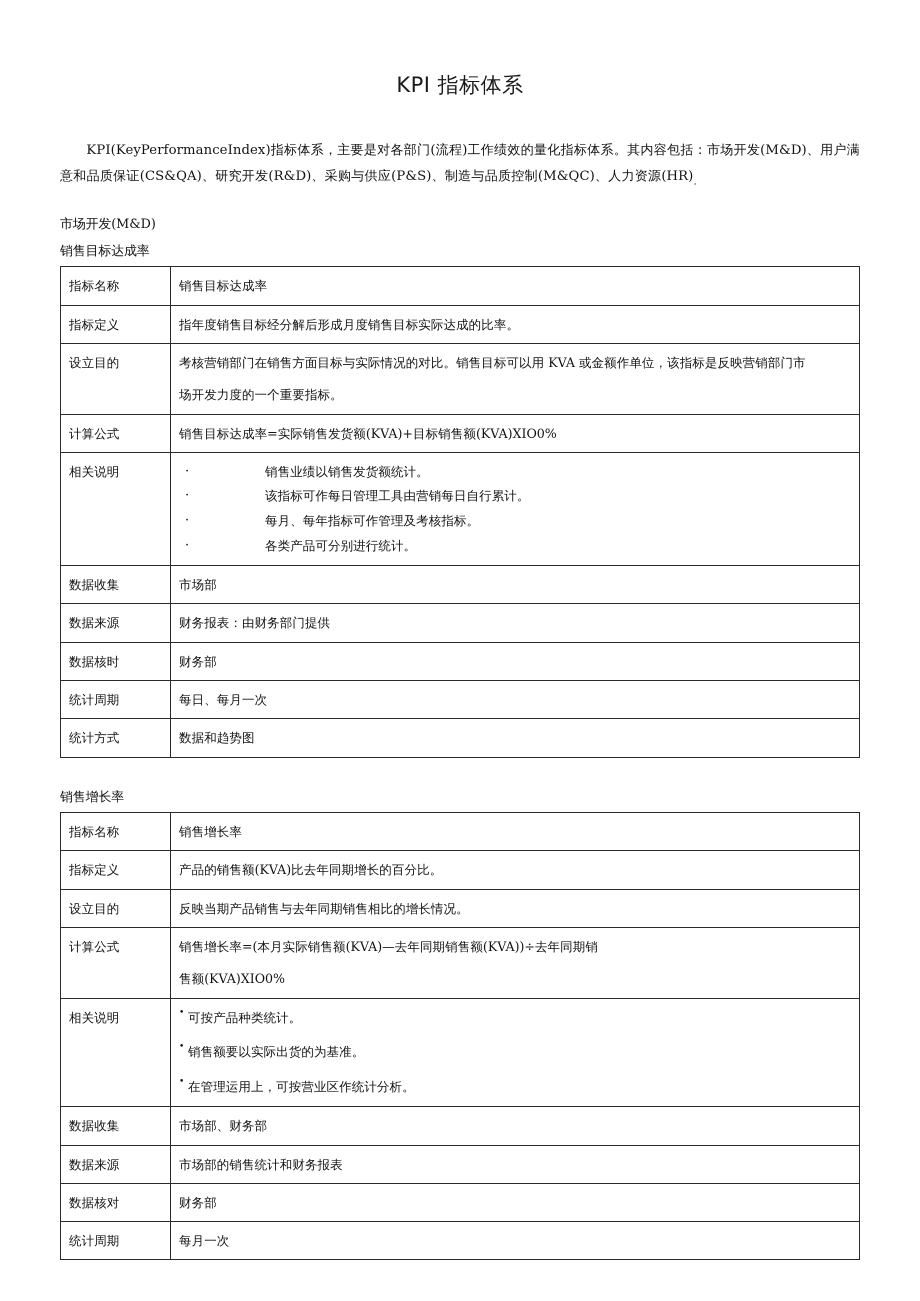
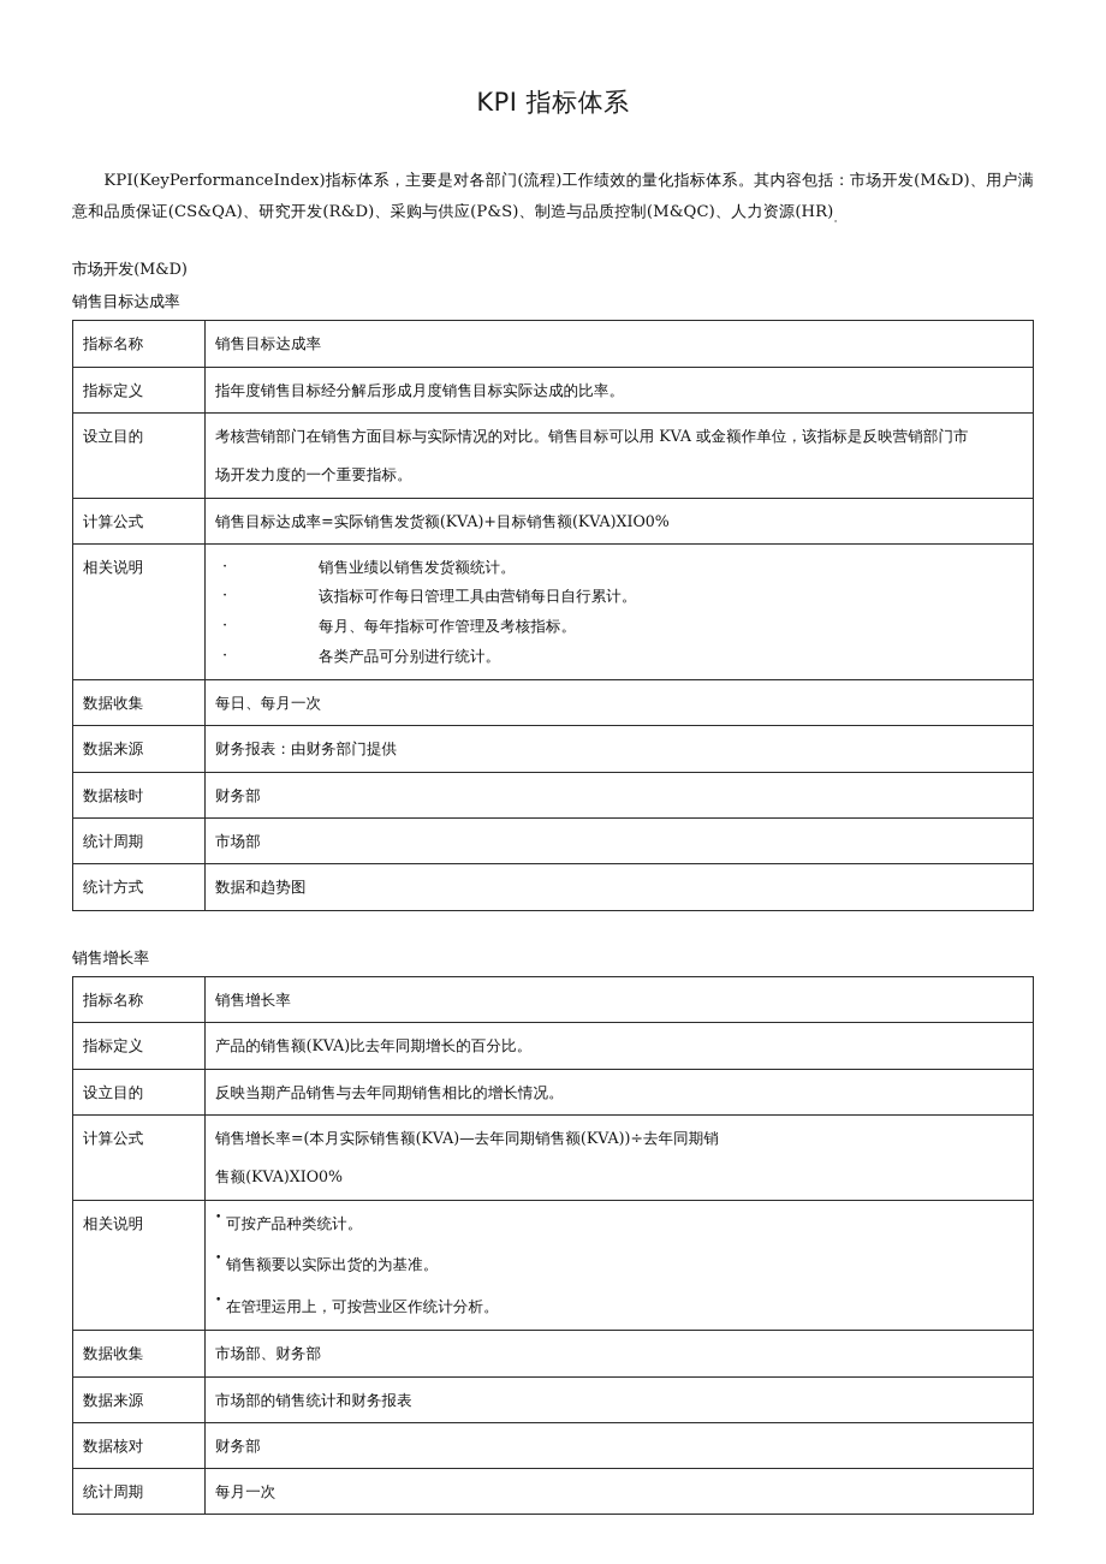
  KPI 指标体系
  KPI(KeyPerformanceIndex)指标体系，主要是对各部门(流程)工作绩效的量化指标体系。其内容包括：市场开发(M&D)、用户满意和品质保证(CS&QA)、研究开发(R&D)、采购与供应(P&S)、制造与品质控制(M&QC)、人力资源(HR)。
  市场开发(M&D)
  销售目标达成率
  指标名称	销售目标达成率
  指标定义	指年度销售目标经分解后形成月度销售目标实际达成的比率。
  设立目的	考核营销部门在销售方面目标与实际情况的对比。销售目标可以用 KVA 或金额作单位，该指标是反映营销部门市 场开发力度的一个重要指标。
  计算公式	销售目标达成率=实际销售发货额(KVA)+目标销售额(KVA)XIO0%
  相关说明	销售业绩以销售发货额统计。 该指标可作每日管理工具由营销每日自行累计。 每月、每年指标可作管理及考核指标。 各类产品可分别进行统计。
- 数据收集	市场部
+ 数据收集	每日、每月一次
  数据来源	财务报表：由财务部门提供
  数据核时	财务部
- 统计周期	每日、每月一次
+ 统计周期	市场部
  统计方式	数据和趋势图
  销售增长率
  指标名称	销售增长率
  指标定义	产品的销售额(KVA)比去年同期增长的百分比。
  设立目的	反映当期产品销售与去年同期销售相比的增长情况。
  计算公式	销售增长率=(本月实际销售额(KVA)—去年同期销售额(KVA))÷去年同期销 售额(KVA)XIO0%
  相关说明	可按产品种类统计。 销售额要以实际出货的为基准。 在管理运用上，可按营业区作统计分析。
  数据收集	市场部、财务部
  数据来源	市场部的销售统计和财务报表
  数据核对	财务部
  统计周期	每月一次
